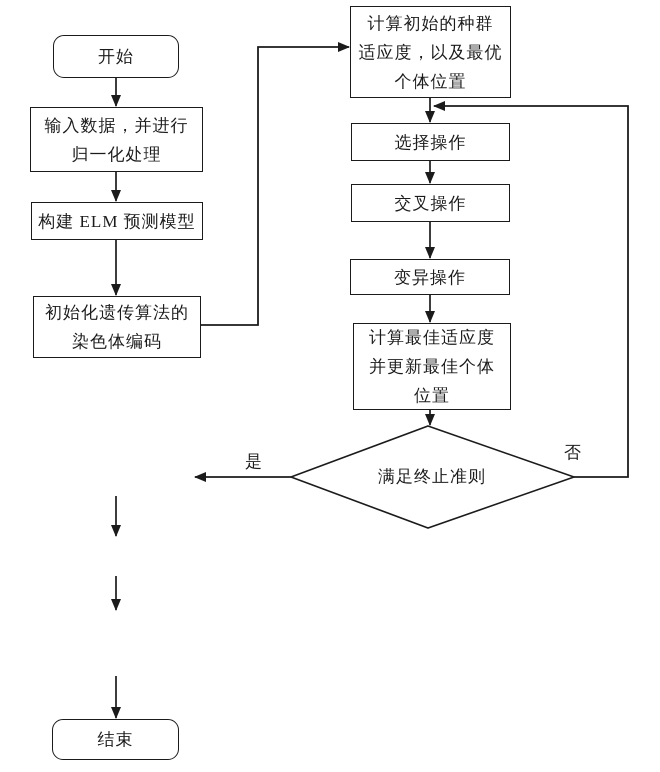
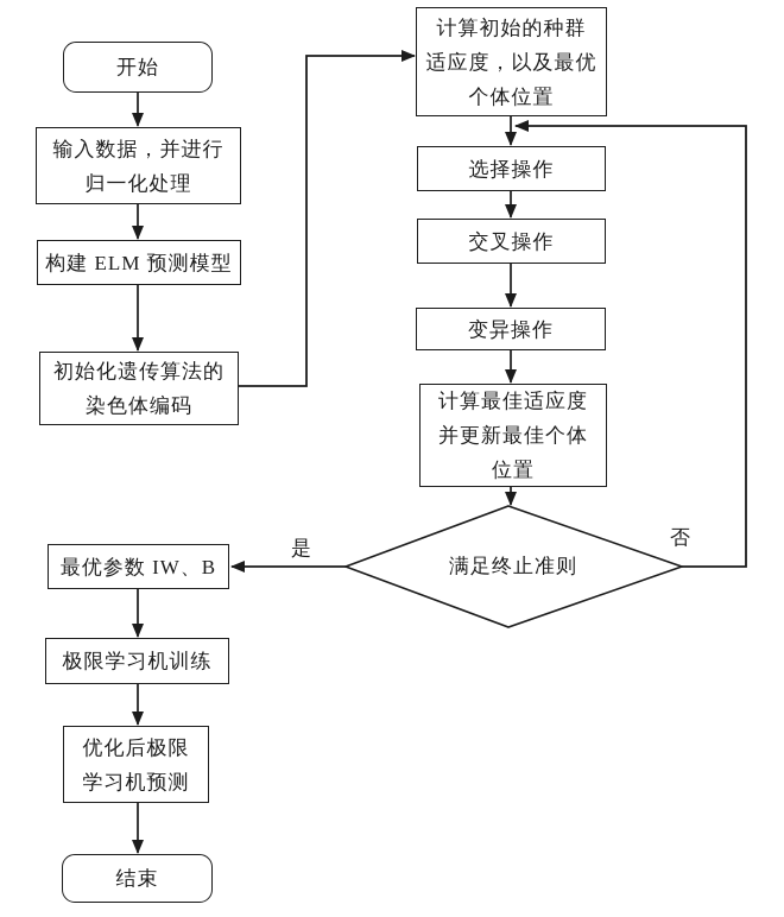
  开始
  输入数据，并进行
  归一化处理
  构建 ELM 预测模型
  初始化遗传算法的
  染色体编码
  计算初始的种群
  适应度，以及最优
  个体位置
  选择操作
  交叉操作
  变异操作
  计算最佳适应度
  并更新最佳个体
  位置
  满足终止准则
+ 最优参数 IW、B
+ 极限学习机训练
+ 优化后极限
+ 学习机预测
  结束
  是
  否
